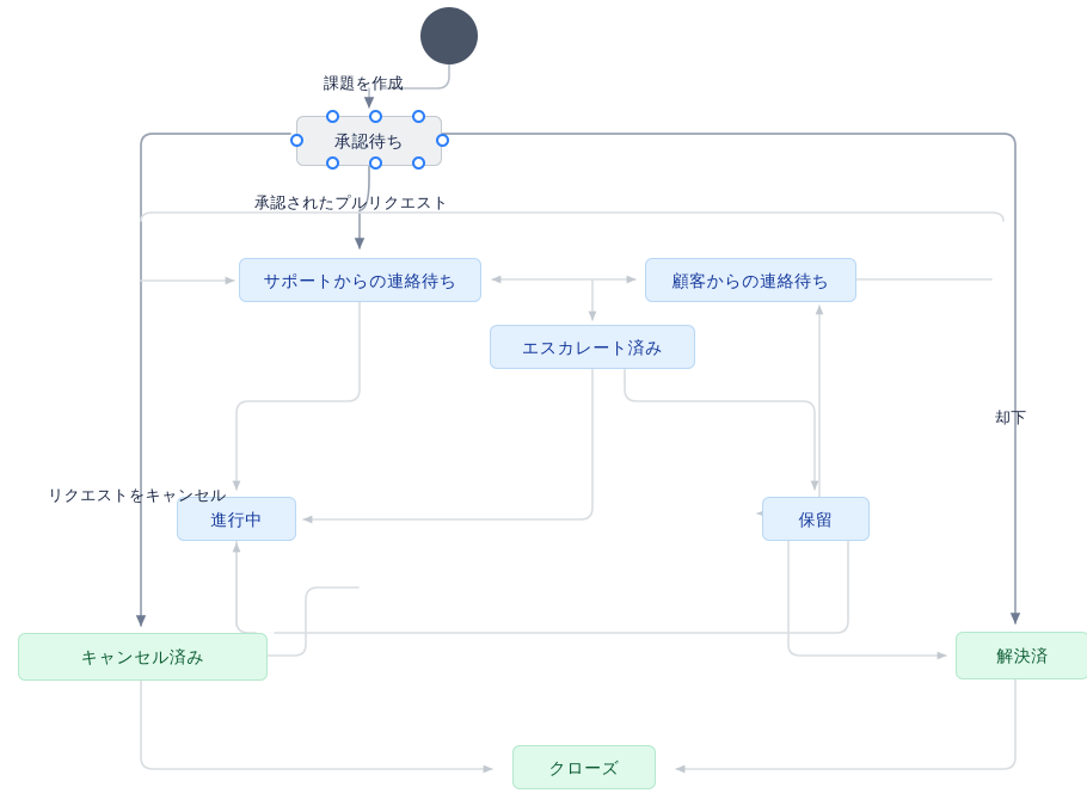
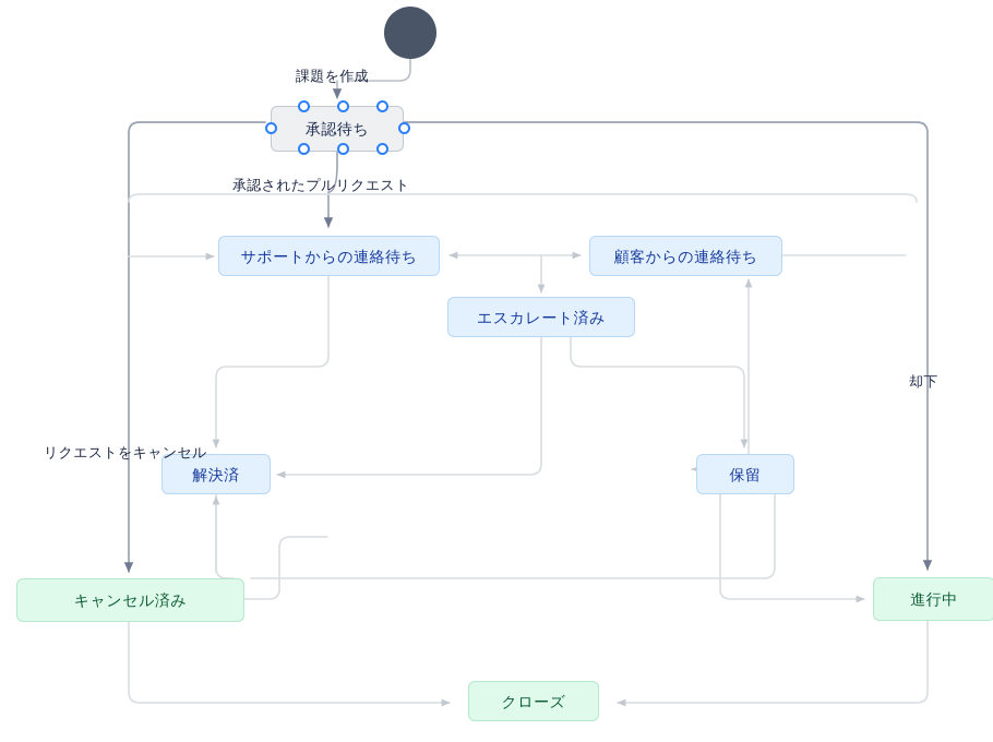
  承認待ち
  サポートからの連絡待ち
  顧客からの連絡待ち
  エスカレート済み
- 進行中
+ 解決済
  保留
  キャンセル済み
- 解決済
+ 進行中
  クローズ
  課題を作成
  承認されたプルリクエスト
  リクエストをキャンセル
  却下
